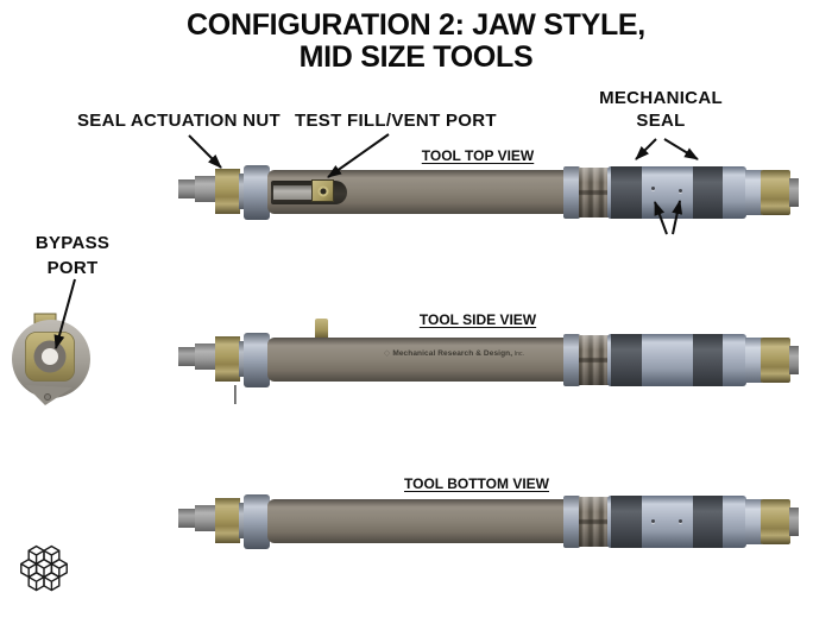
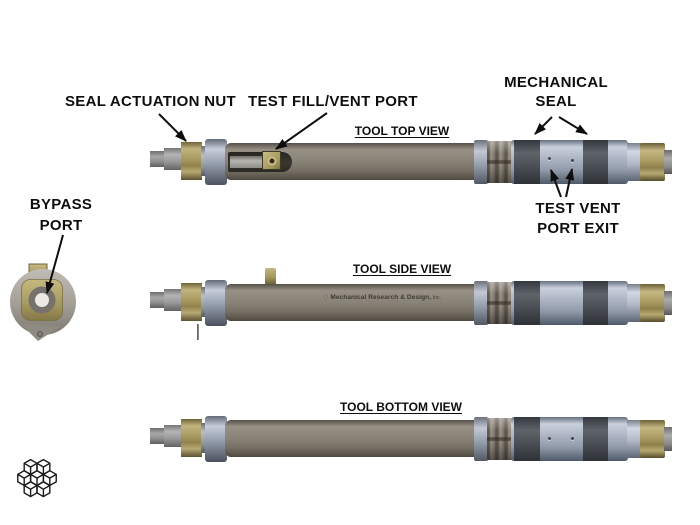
- CONFIGURATION 2: JAW STYLE,
- MID SIZE TOOLS
  SEAL ACTUATION NUT
  TEST FILL/VENT PORT
  MECHANICAL
  SEAL
+ TEST VENT
+ PORT EXIT
  BYPASS
  PORT
  TOOL TOP VIEW
  TOOL SIDE VIEW
  TOOL BOTTOM VIEW
